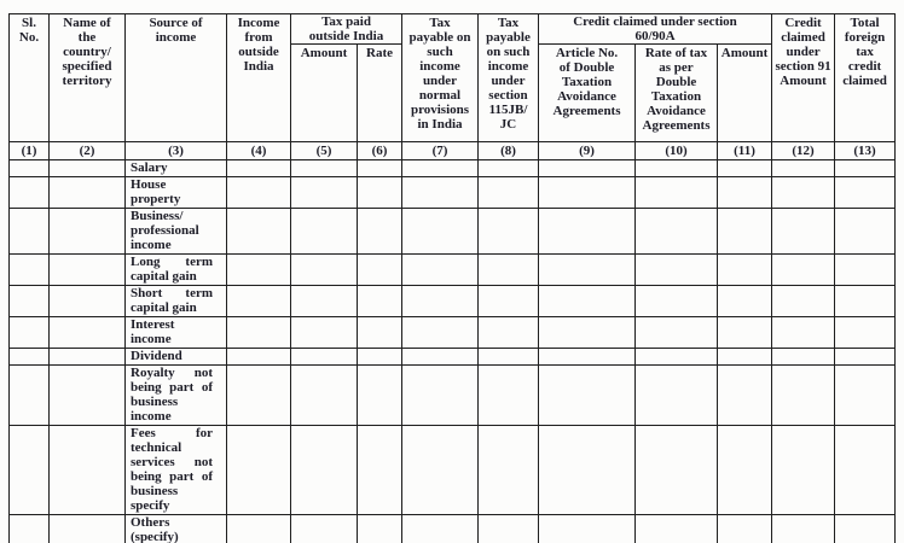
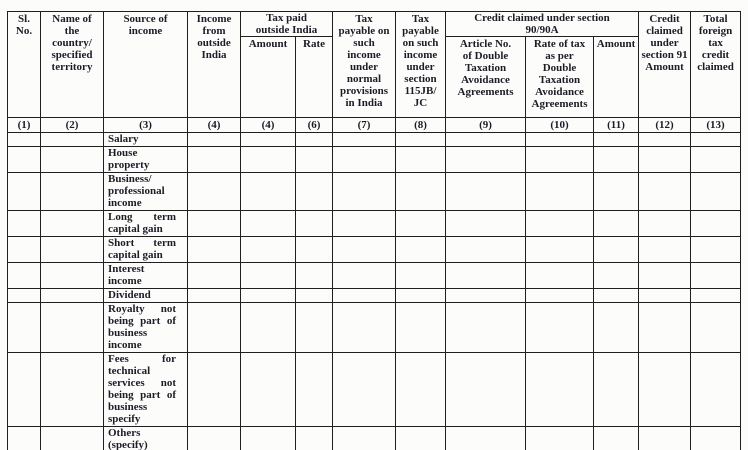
- Sl. No.	Name of the country/ specified territory	Source of income	Income from outside India	Tax paid outside India	Tax payable on such income under normal provisions in India	Tax payable on such income under section 115JB/ JC	Credit claimed under section 60/90A	Credit claimed under section 91 Amount	Total foreign tax credit claimed
+ Sl. No.	Name of the country/ specified territory	Source of income	Income from outside India	Tax paid outside India	Tax payable on such income under normal provisions in India	Tax payable on such income under section 115JB/ JC	Credit claimed under section 90/90A	Credit claimed under section 91 Amount	Total foreign tax credit claimed
  Amount	Rate	Article No. of Double Taxation Avoidance Agreements	Rate of tax as per Double Taxation Avoidance Agreements	Amount
- (1)	(2)	(3)	(4)	(5)	(6)	(7)	(8)	(9)	(10)	(11)	(12)	(13)
+ (1)	(2)	(3)	(4)	(4)	(6)	(7)	(8)	(9)	(10)	(11)	(12)	(13)
  		Salary
  		House property
  		Business/ professional income
  		Long term capital gain
  		Short term capital gain
  		Interest income
  		Dividend
  		Royalty not being part of business income
  		Fees for technical services not being part of business specify
  		Others (specify)
